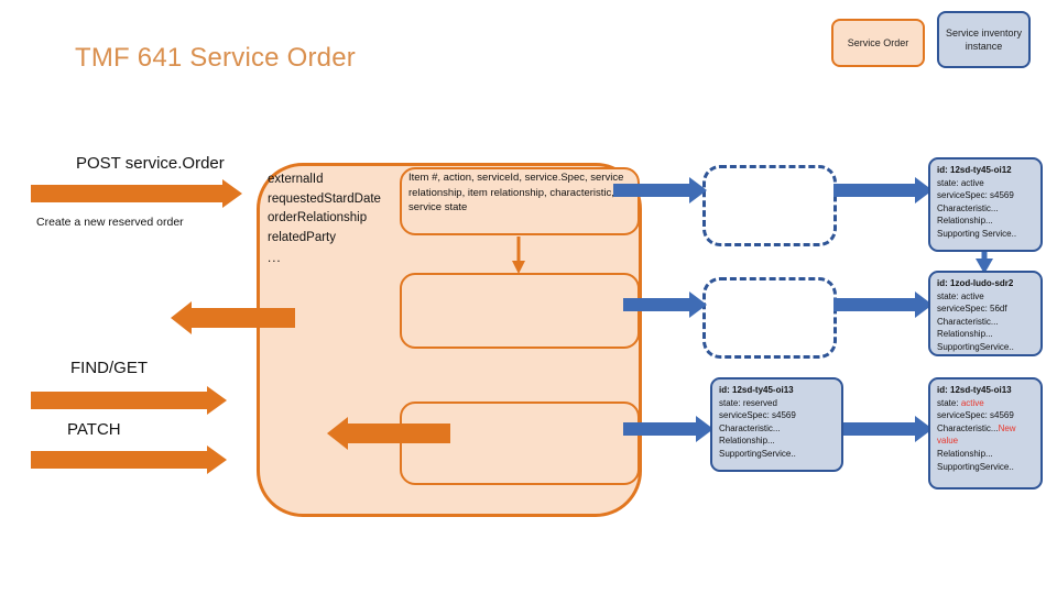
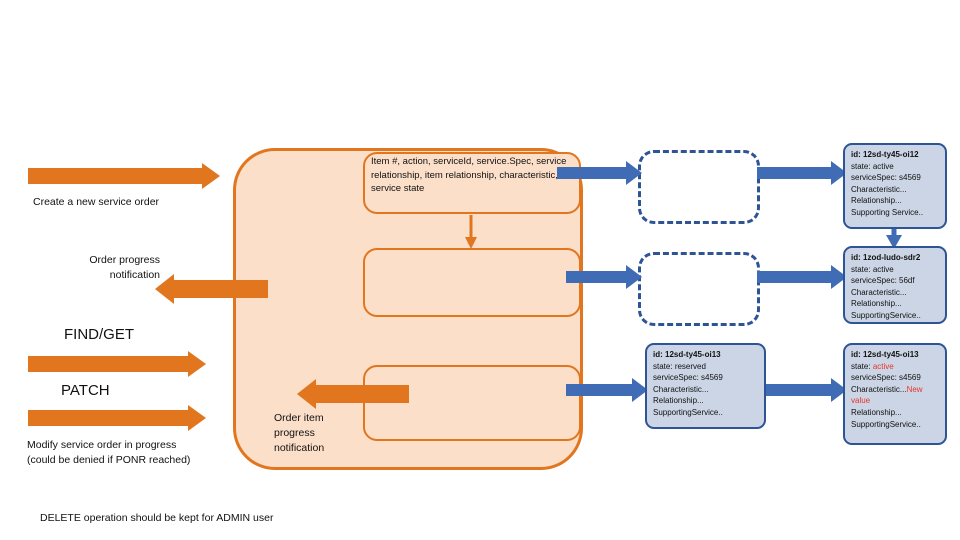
- TMF 641 Service Order
- Service Order
- Service inventory instance
- externalId
- requestedStardDate
- orderRelationship
- relatedParty
- ...
  Item #, action, serviceId, service.Spec, service relationship, item relationship, characteristic service state
- POST service.Order
- Create a new reserved order
+ Create a new service order
+ Order progress notification
  FIND/GET
  PATCH
+ Modify service order in progress (could be denied if PONR reached)
+ DELETE operation should be kept for ADMIN user
+ Order item progress notification
  id: 12sd-ty45-oi12
  state: active
  serviceSpec: s4569
  Characteristic...
  Relationship...
  Supporting Service..
  id: 1zod-ludo-sdr2
  state: active
  serviceSpec: 56df
  Characteristic...
  Relationship...
  SupportingService..
  id: 12sd-ty45-oi13
  state: reserved
  serviceSpec: s4569
  Characteristic...
  Relationship...
  SupportingService..
  id: 12sd-ty45-oi13
  state: active
  serviceSpec: s4569
  Characteristic...New value
  Relationship...
  SupportingService..
